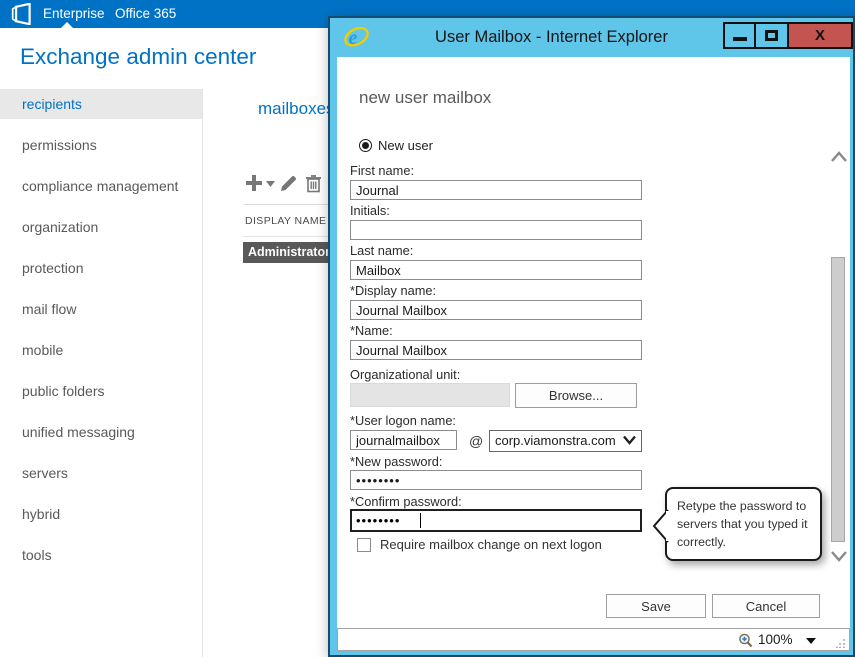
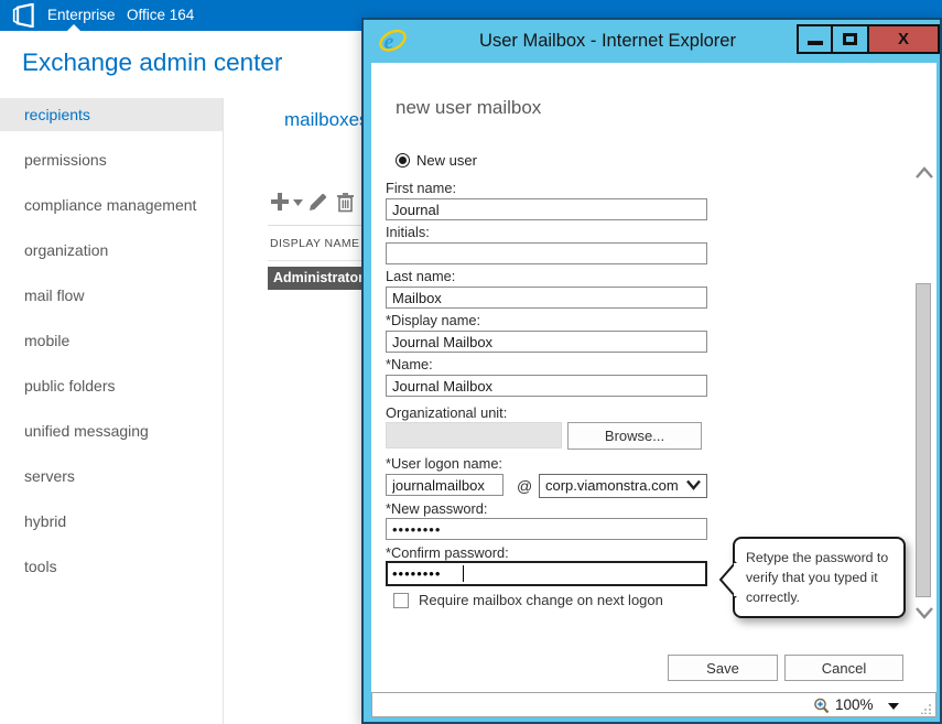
  Enterprise
- Office 365
+ Office 164
  Exchange admin center
  recipients
  permissions
  compliance management
  organization
- protection
  mail flow
  mobile
  public folders
  unified messaging
  servers
  hybrid
  tools
  mailboxe
  DISPLAY NAME
  Administrato
  e
  User Mailbox - Internet Explorer
  X
  new user mailbox
  New user
  First name:
  Journal
  Initials:
  Last name:
  Mailbox
  *Display name:
  Journal Mailbox
  *Name:
  Journal Mailbox
  Organizational unit:
  Browse...
  *User logon name:
  journalmailbox
  @
  corp.viamonstra.com
  *New password:
  ••••••••
  *Confirm password:
  ••••••••
  Require mailbox change on next logon
- Retype the password to servers that you typed it correctly.
+ Retype the password to verify that you typed it correctly.
  Save
  Cancel
  100%
